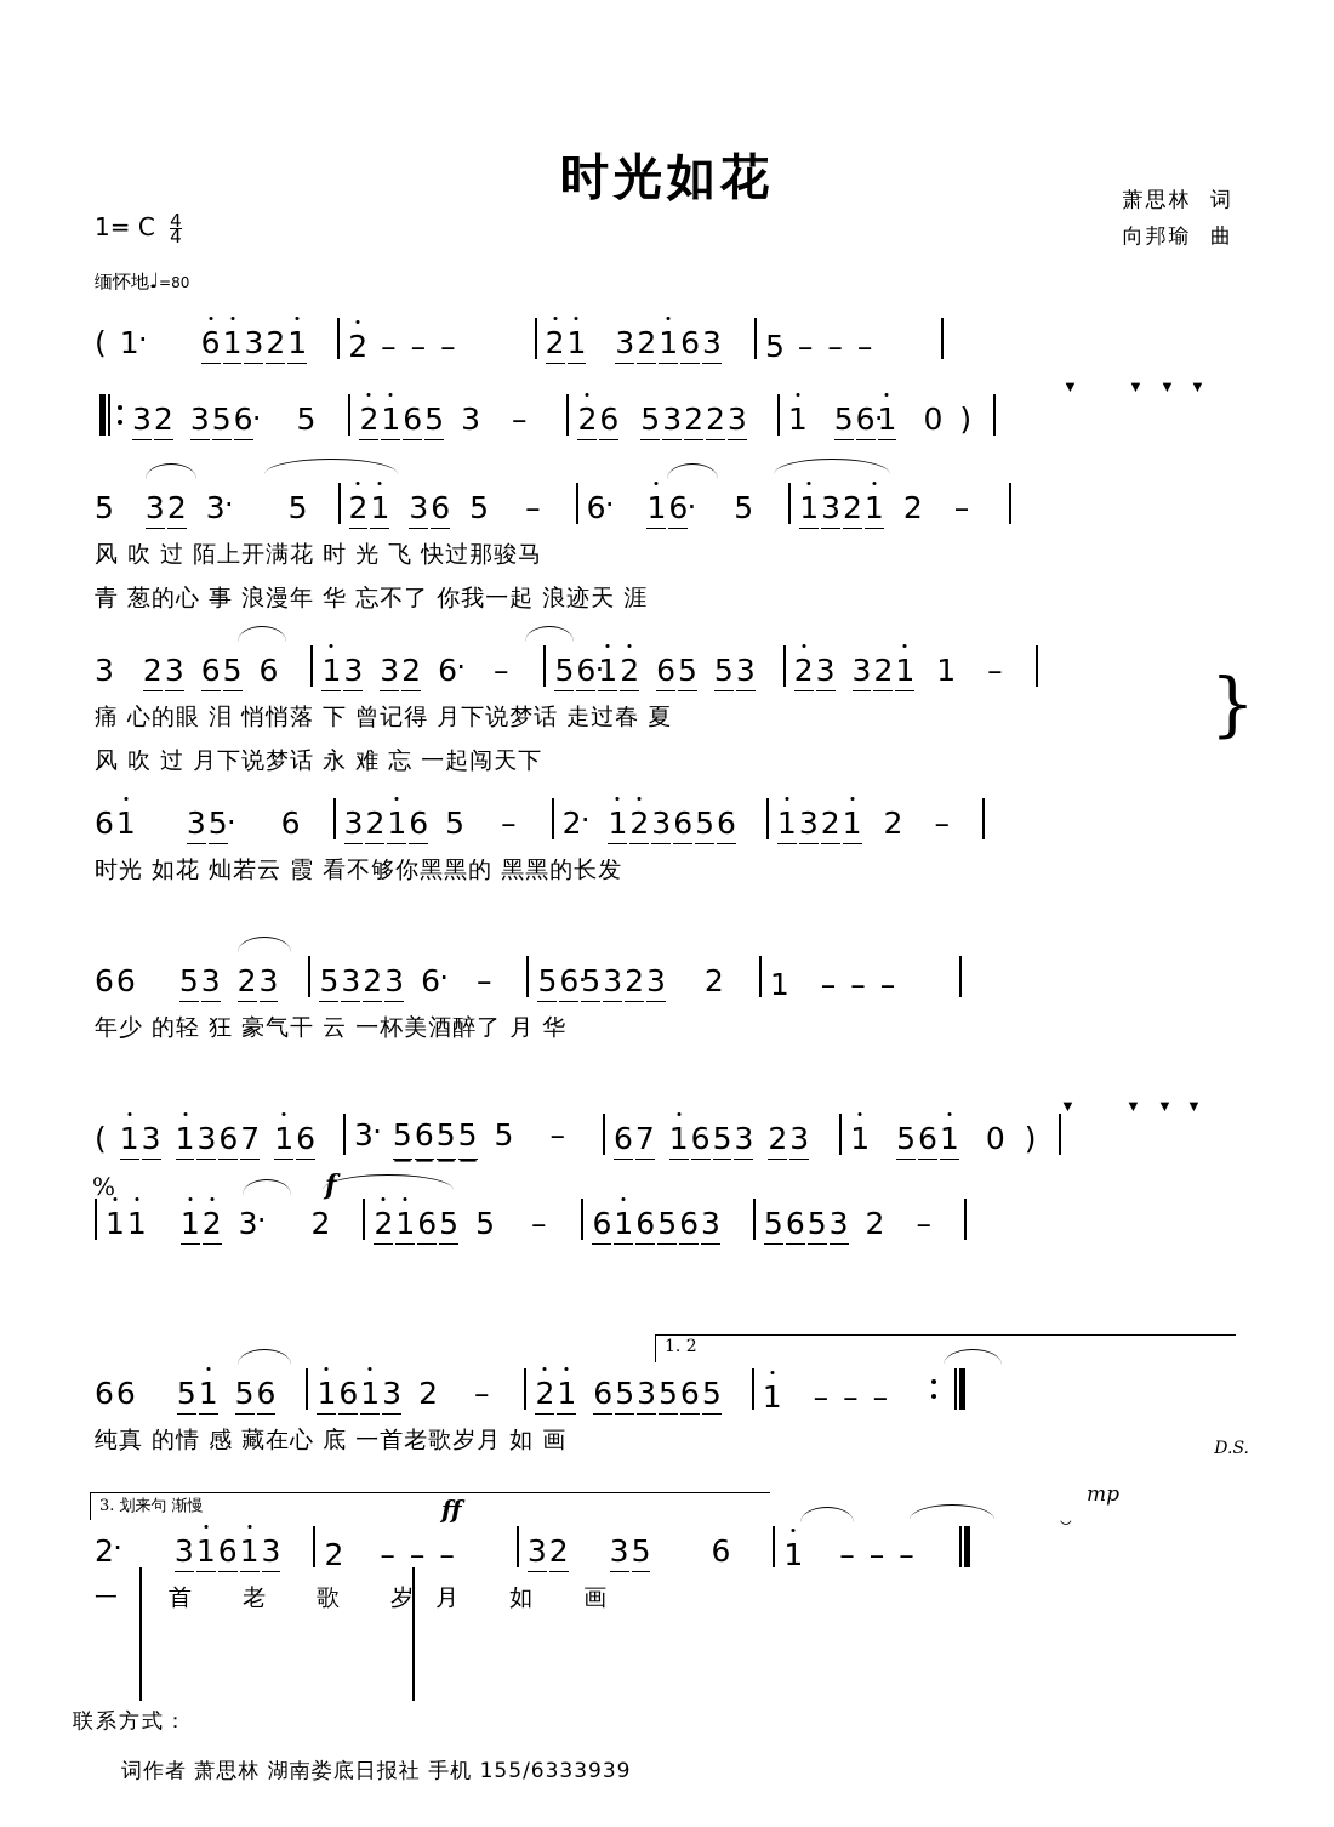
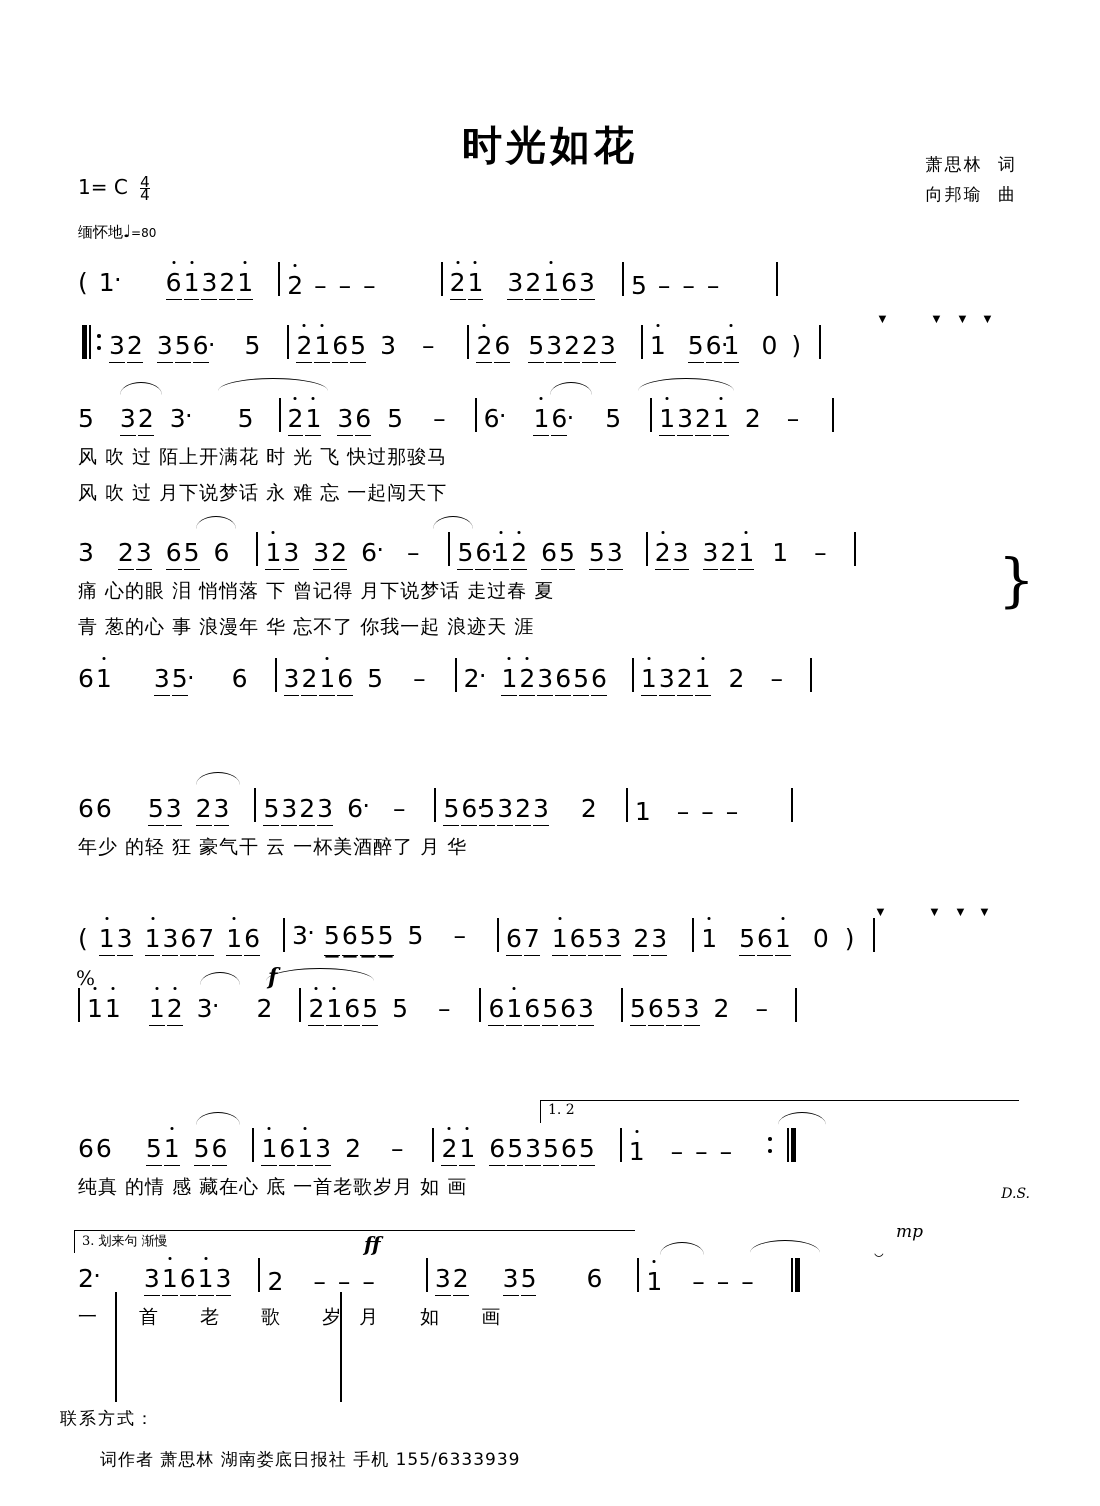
  时光如花
  萧思林 词
  向邦瑜 曲
  1= C
  4
  4
  缅怀地♩=80
  ( 1 61321
  2 – – –
  21 32163
  5 – – –
  32 356 5
  2165 3 –
  26 53223
  1 561 0 )
  ▼
  ▼
  ▼
  ▼
  5 32 3 5
  21 36 5 –
  6 16 5
  1321 2 –
  风 吹 过 陌上开满花 时 光 飞 快过那骏马
- 青 葱的心 事 浪漫年 华 忘不了 你我一起 浪迹天 涯
+ 风 吹 过 月下说梦话 永 难 忘 一起闯天下
  3 23 65 6
  13 32 6 –
  5612 65 53
  23 321 1 –
  }
  痛 心的眼 泪 悄悄落 下 曾记得 月下说梦话 走过春 夏
- 风 吹 过 月下说梦话 永 难 忘 一起闯天下
+ 青 葱的心 事 浪漫年 华 忘不了 你我一起 浪迹天 涯
  61 35 6
  3216 5 –
  2 123656
  1321 2 –
- 时光 如花 灿若云 霞 看不够你黑黑的 黑黑的长发
  66 53 23
  5323 6 –
  565323 2
  1 – – –
  年少 的轻 狂 豪气干 云 一杯美酒醉了 月 华
  ( 13 1367 16
  3 5655 5 –
  67 1653 23
  1 561 0 )
  ▼
  ▼
  ▼
  ▼
  %
  f
  11 12 3 2
  2165 5 –
  616563
  5653 2 –
  1. 2
  66 51 56
  1613 2 –
  21 653565
  1 – – –
  纯真 的情 感 藏在心 底 一首老歌岁月 如 画
  D.S.
  3. 划来句 渐慢
  ff
  mp
  2 31613
  2 – – –
  32 35 6
  1 – – –
  ‿
  一 首 老 歌月 如 画
  联系方式：
  词作者 萧思林 湖南娄底日报社 手机 155/6333939
